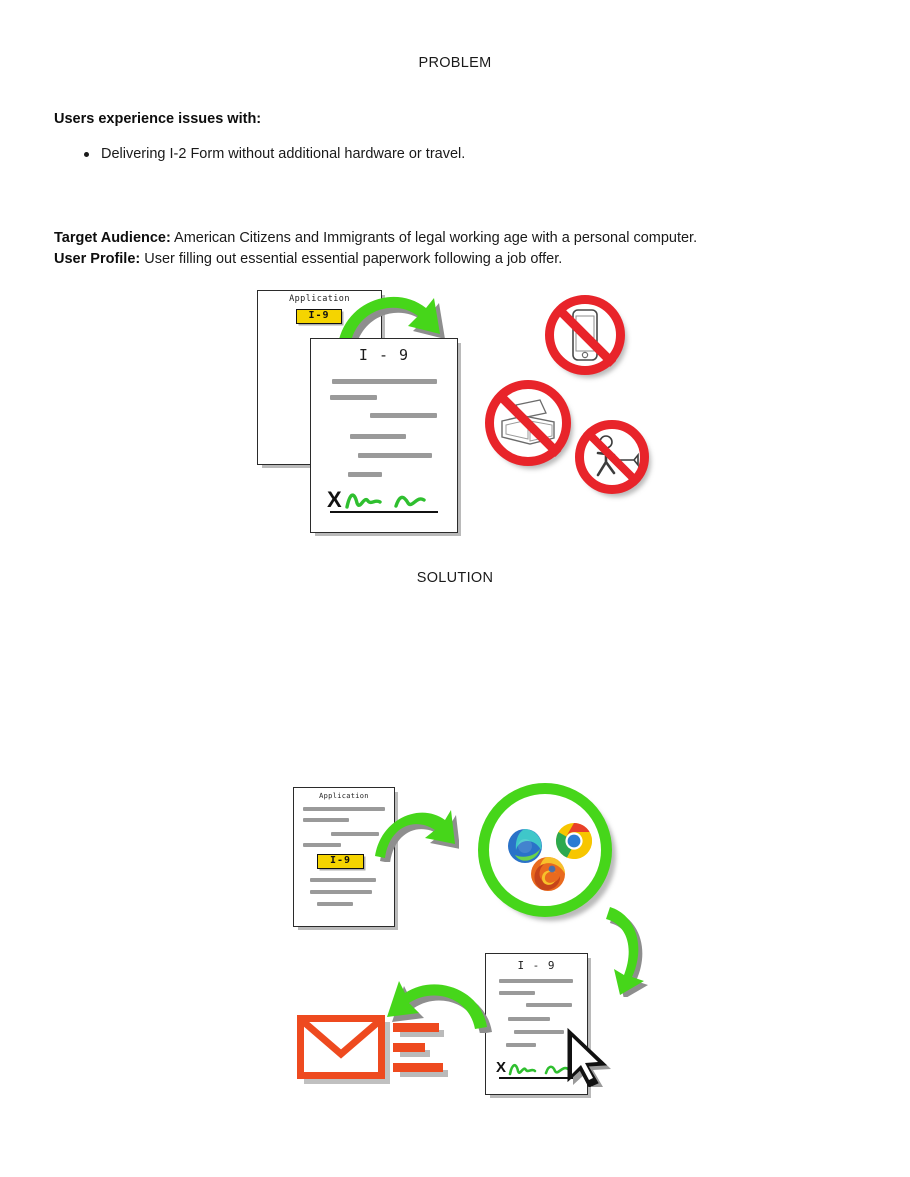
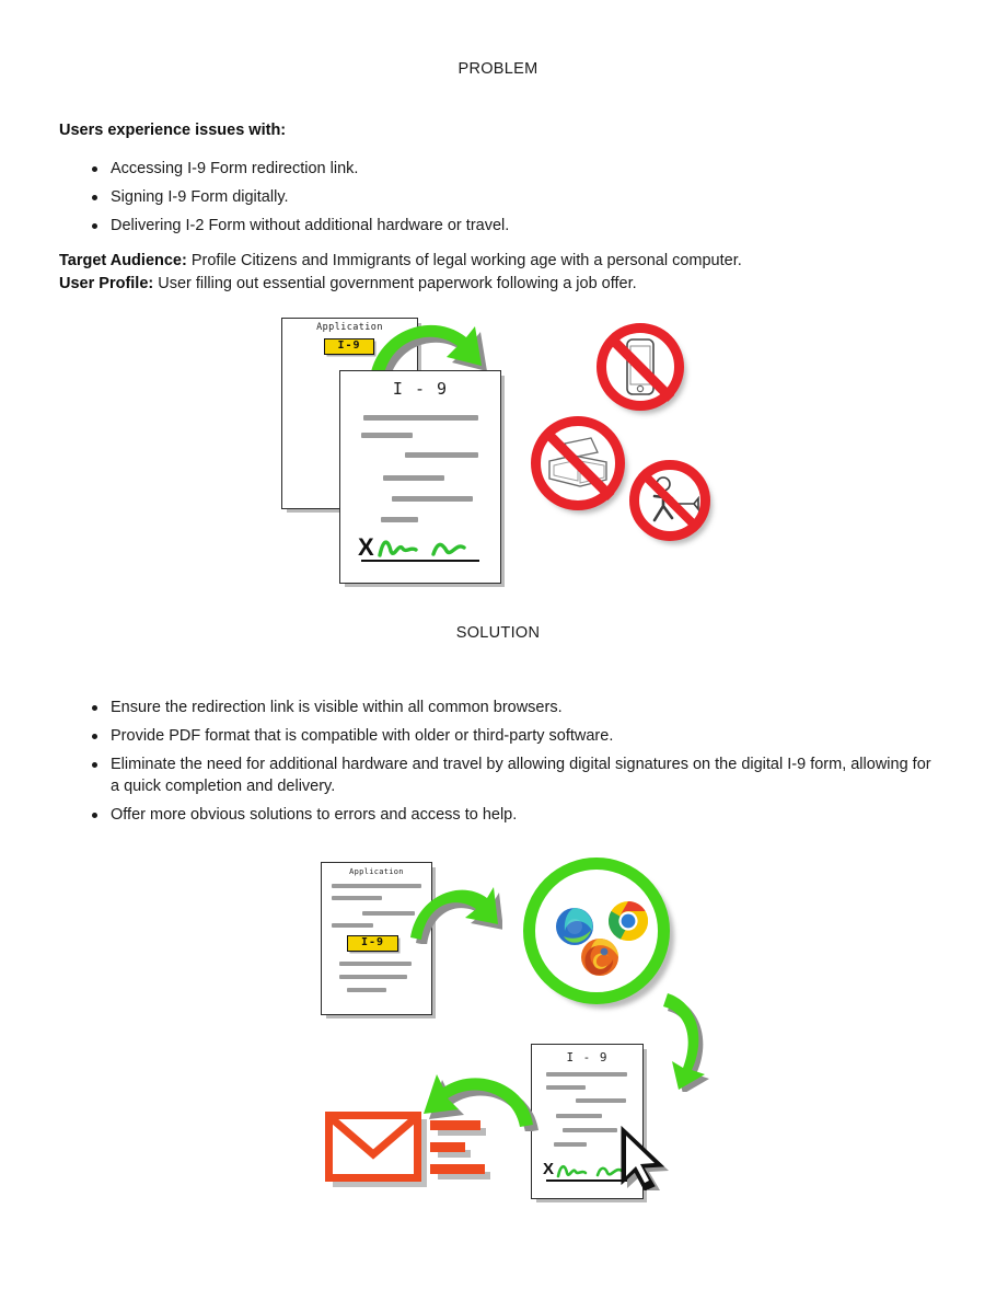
  PROBLEM
  Users experience issues with:
+ Accessing I-9 Form redirection link.
+ Signing I-9 Form digitally.
  Delivering I-2 Form without additional hardware or travel.
- Target Audience: American Citizens and Immigrants of legal working age with a personal computer.
+ Target Audience: Profile Citizens and Immigrants of legal working age with a personal computer.
- User Profile: User filling out essential essential paperwork following a job offer.
+ User Profile: User filling out essential government paperwork following a job offer.
  Application
  I-9
  I - 9
  X
  SOLUTION
+ Ensure the redirection link is visible within all common browsers.
+ Provide PDF format that is compatible with older or third-party software.
+ Eliminate the need for additional hardware and travel by allowing digital signatures on the digital I-9 form, allowing for a quick completion and delivery.
+ Offer more obvious solutions to errors and access to help.
  Application
  I-9
  I - 9
  X
